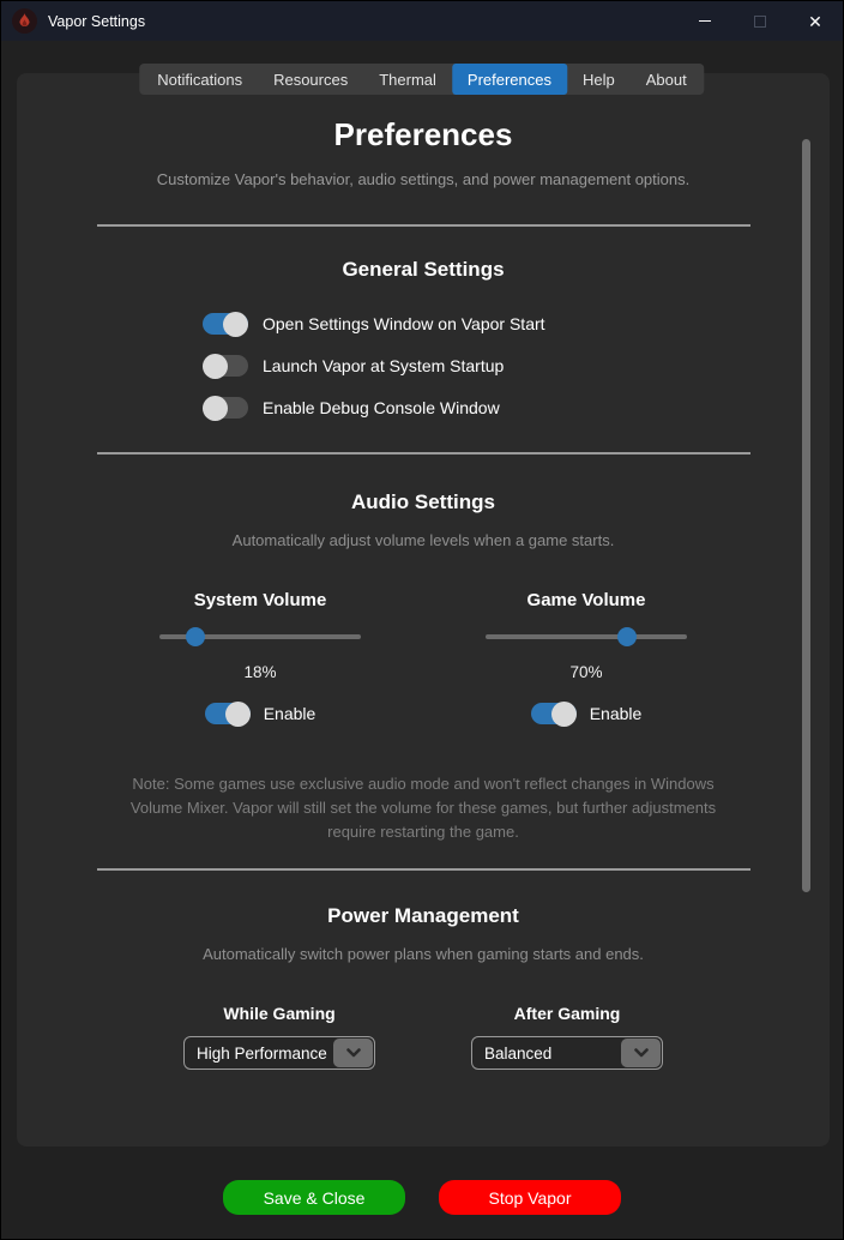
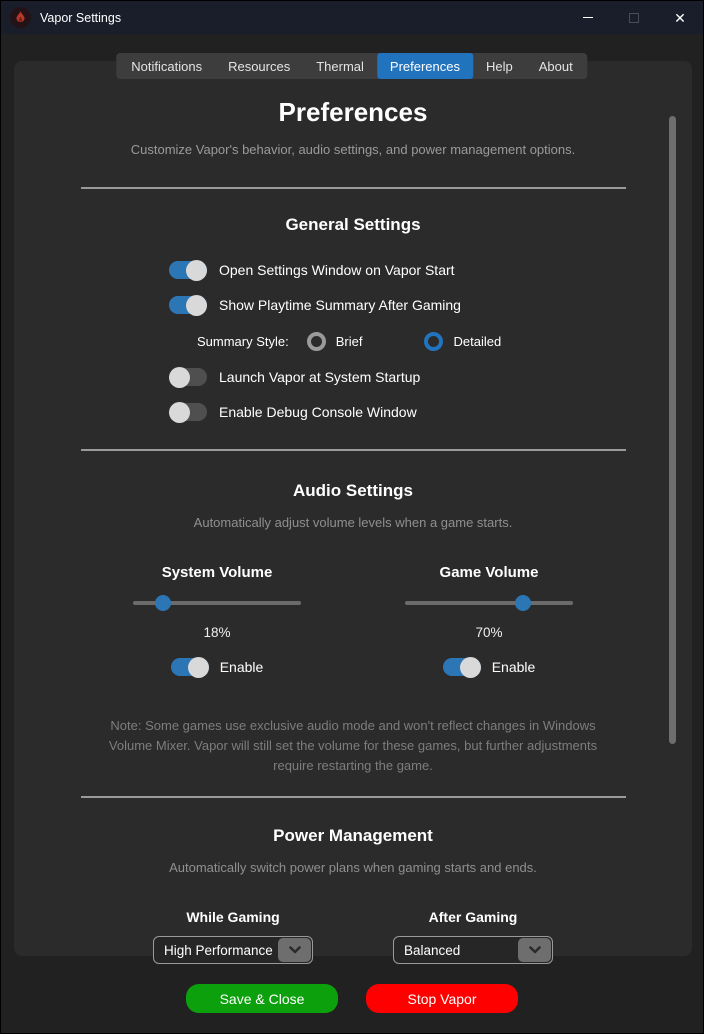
  Vapor Settings
  ✕
  Notifications
  Resources
  Thermal
  Preferences
  Help
  About
  Preferences
  Customize Vapor's behavior, audio settings, and power management options.
  General Settings
  Open Settings Window on Vapor Start
+ Show Playtime Summary After Gaming
+ Summary Style:
+ Brief
+ Detailed
  Launch Vapor at System Startup
  Enable Debug Console Window
  Audio Settings
  Automatically adjust volume levels when a game starts.
  System Volume
  18%
  Enable
  Game Volume
  70%
  Enable
  Note: Some games use exclusive audio mode and won't reflect changes in Windows Volume Mixer. Vapor will still set the volume for these games, but further adjustments require restarting the game.
  Power Management
  Automatically switch power plans when gaming starts and ends.
  While Gaming
  High Performance
  After Gaming
  Balanced
  Save & Close
  Stop Vapor
